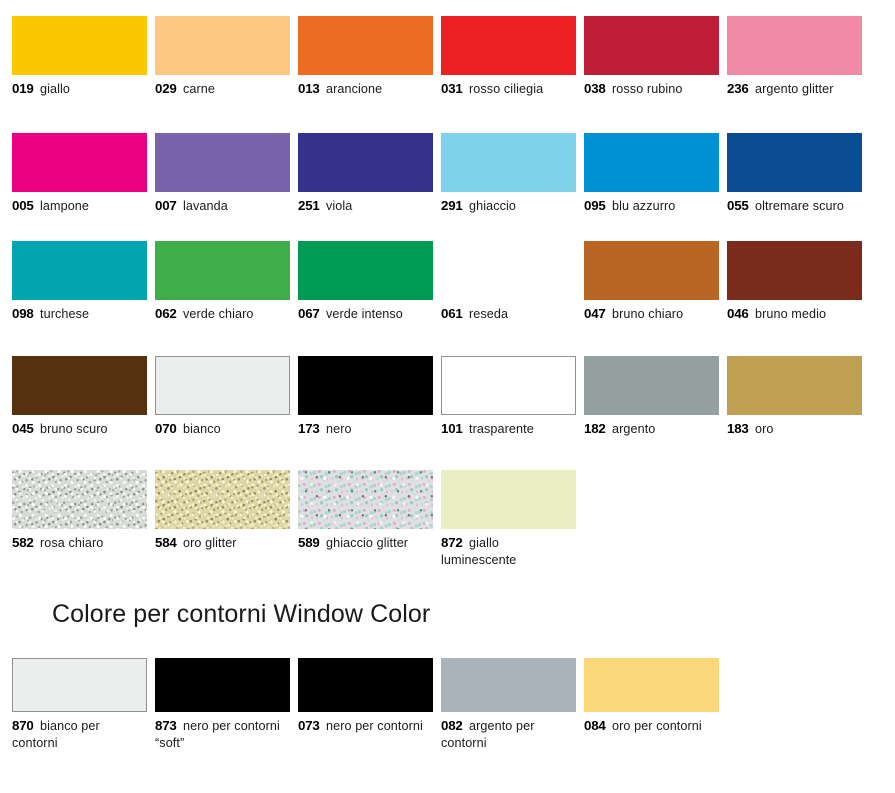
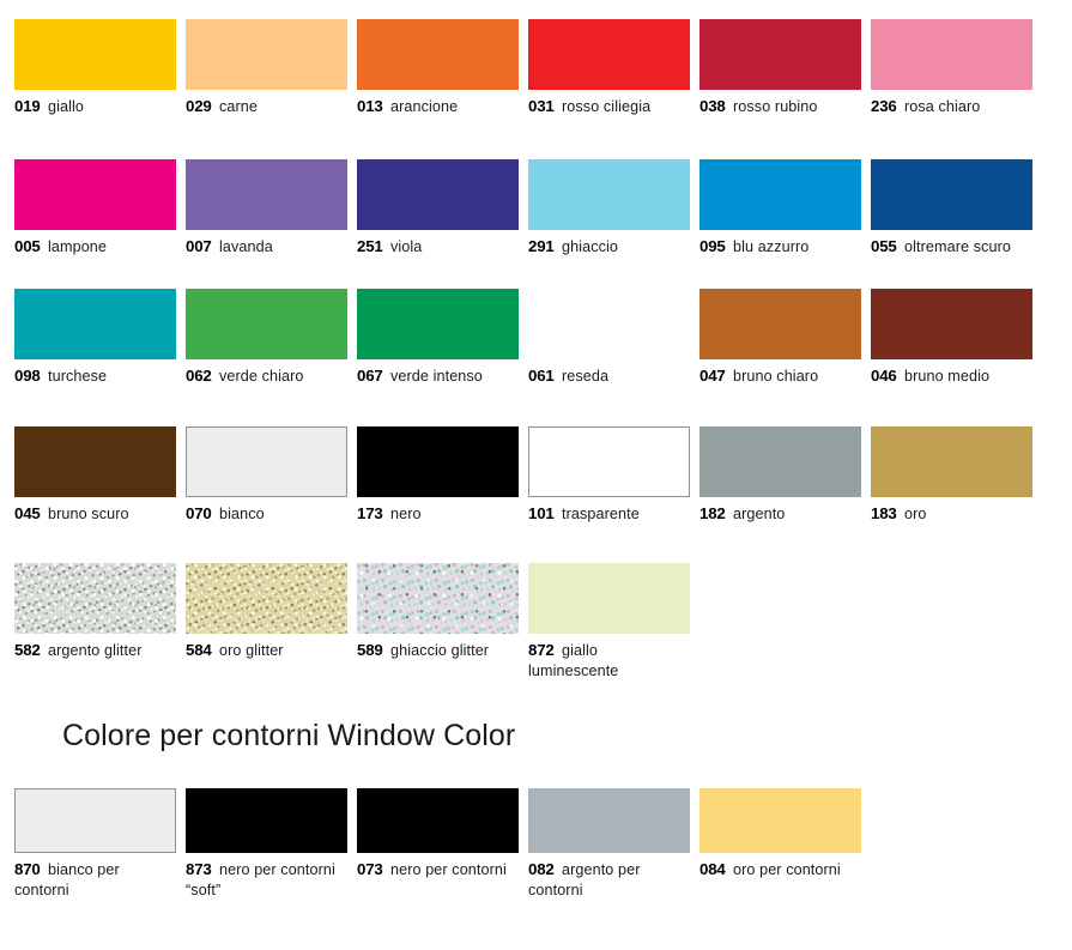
  019 giallo
  029 carne
  013 arancione
  031 rosso ciliegia
  038 rosso rubino
- 236 argento glitter
+ 236 rosa chiaro
  005 lampone
  007 lavanda
  251 viola
  291 ghiaccio
  095 blu azzurro
  055 oltremare scuro
  098 turchese
  062 verde chiaro
  067 verde intenso
  061 reseda
  047 bruno chiaro
  046 bruno medio
  045 bruno scuro
  070 bianco
  173 nero
  101 trasparente
  182 argento
  183 oro
- 582 rosa chiaro
+ 582 argento glitter
  584 oro glitter
  589 ghiaccio glitter
  872 giallo luminescente
  Colore per contorni Window Color
  870 bianco per contorni
  873 nero per contorni “soft”
  073 nero per contorni
  082 argento per contorni
  084 oro per contorni
